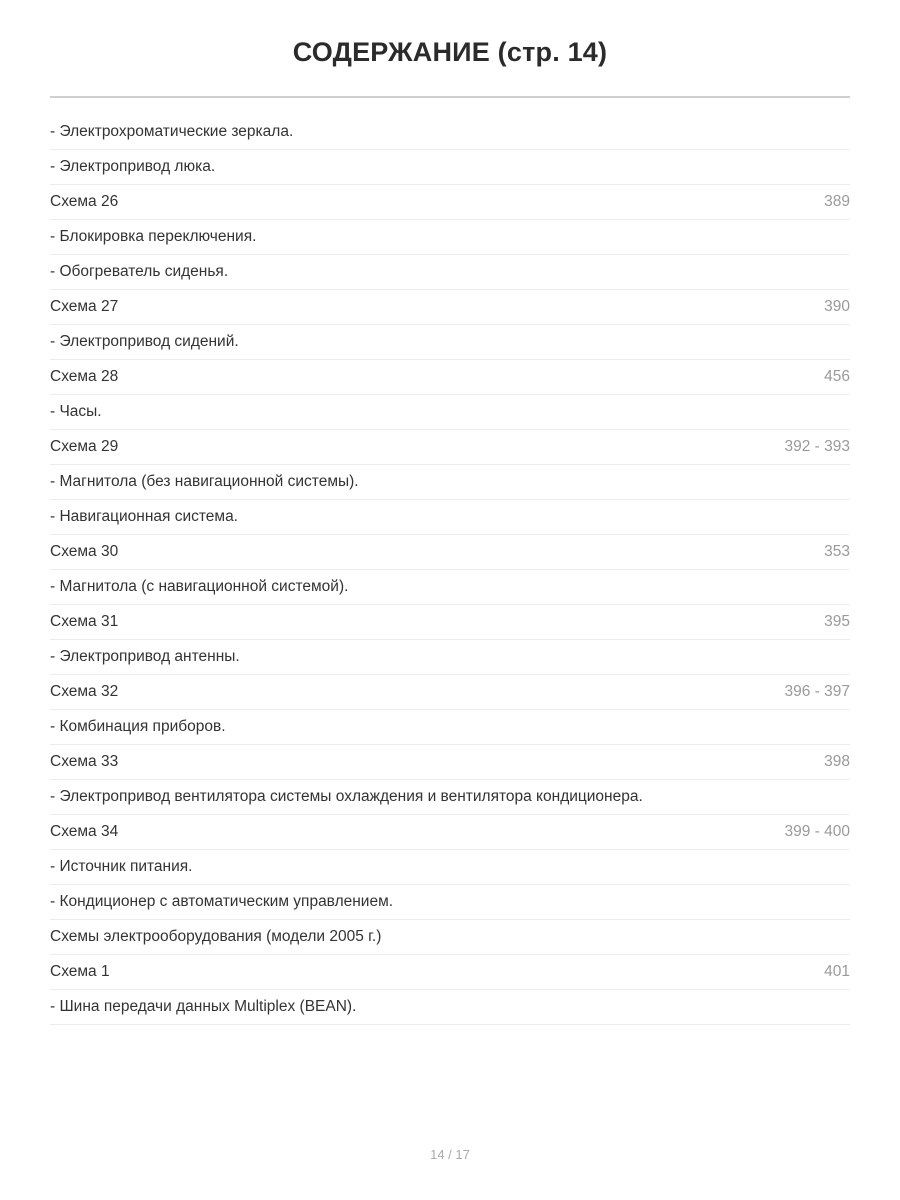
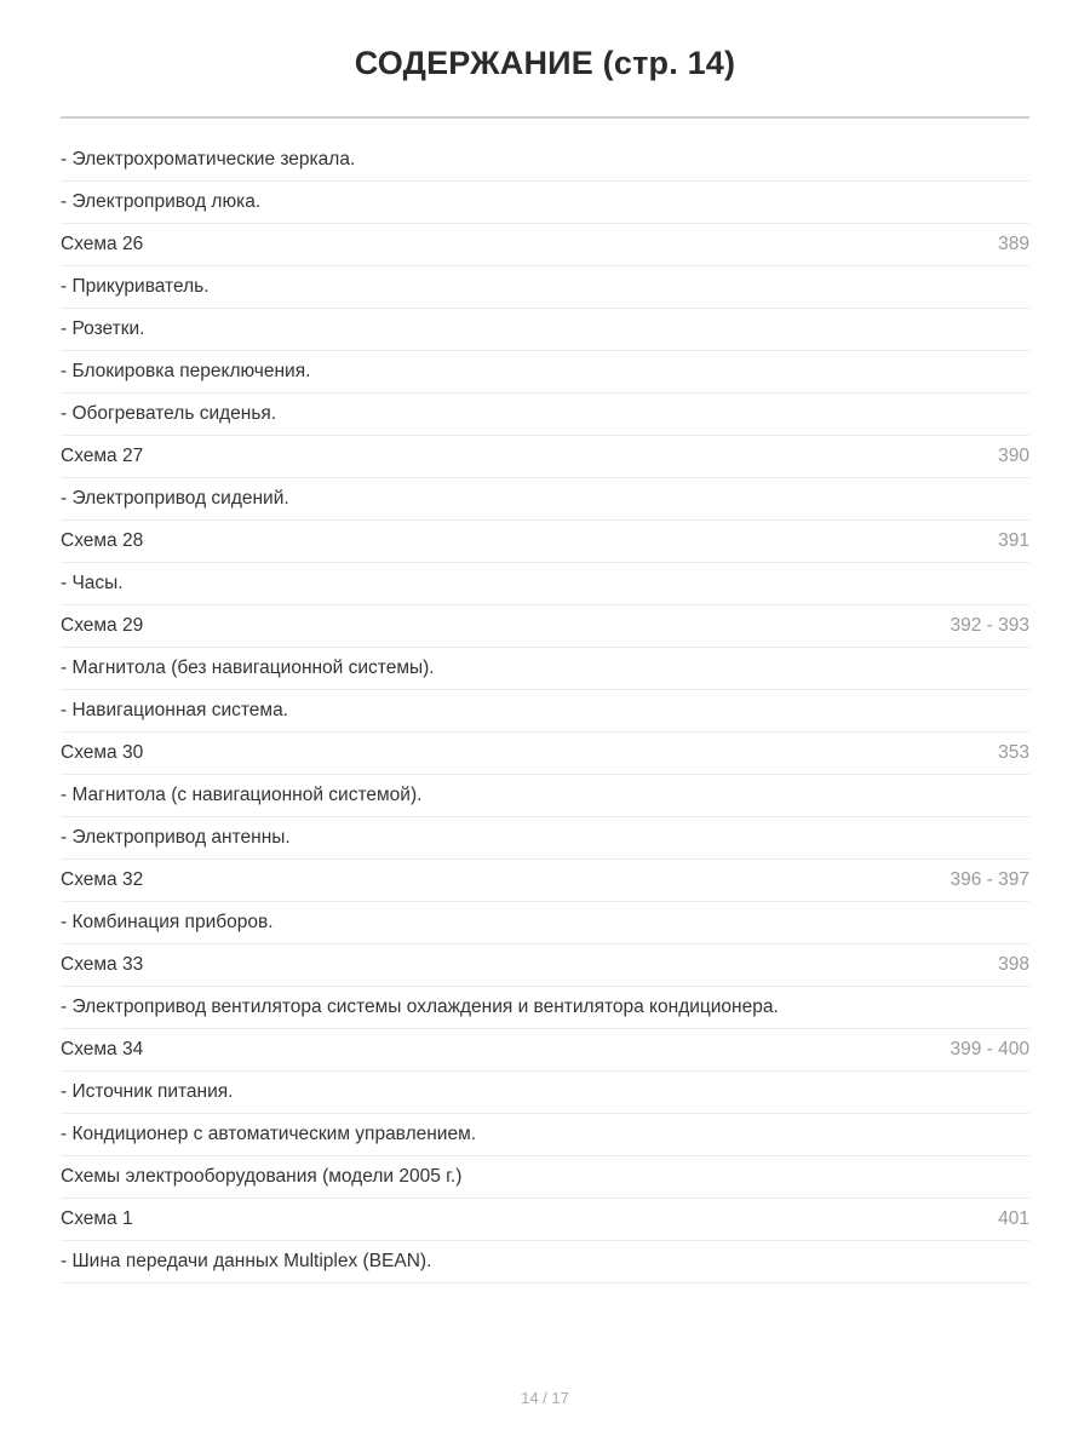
  СОДЕРЖАНИЕ (стр. 14)
  - Электрохроматические зеркала.
  - Электропривод люка.
  Схема 26	389
+ - Прикуриватель.
+ - Розетки.
  - Блокировка переключения.
  - Обогреватель сиденья.
  Схема 27	390
  - Электропривод сидений.
- Схема 28	456
+ Схема 28	391
  - Часы.
  Схема 29	392 - 393
  - Магнитола (без навигационной системы).
  - Навигационная система.
  Схема 30	353
  - Магнитола (с навигационной системой).
- Схема 31	395
  - Электропривод антенны.
  Схема 32	396 - 397
  - Комбинация приборов.
  Схема 33	398
  - Электропривод вентилятора системы охлаждения и вентилятора кондиционера.
  Схема 34	399 - 400
  - Источник питания.
  - Кондиционер с автоматическим управлением.
  Схемы электрооборудования (модели 2005 г.)
  Схема 1	401
  - Шина передачи данных Multiplex (BEAN).
  14 / 17
